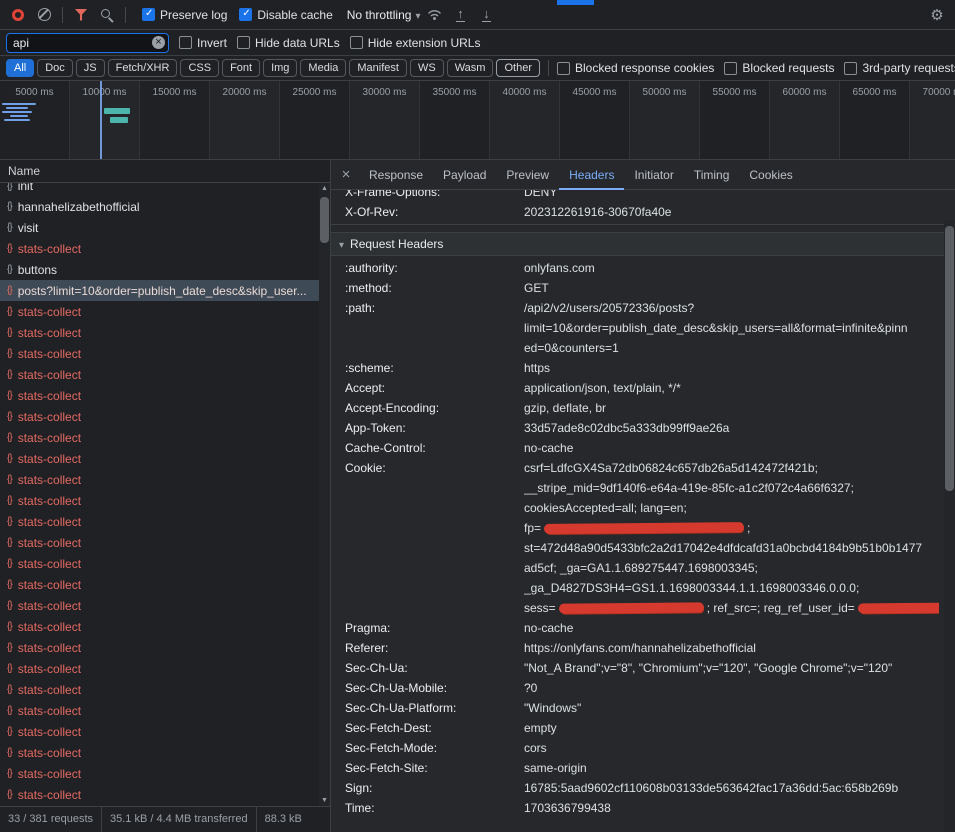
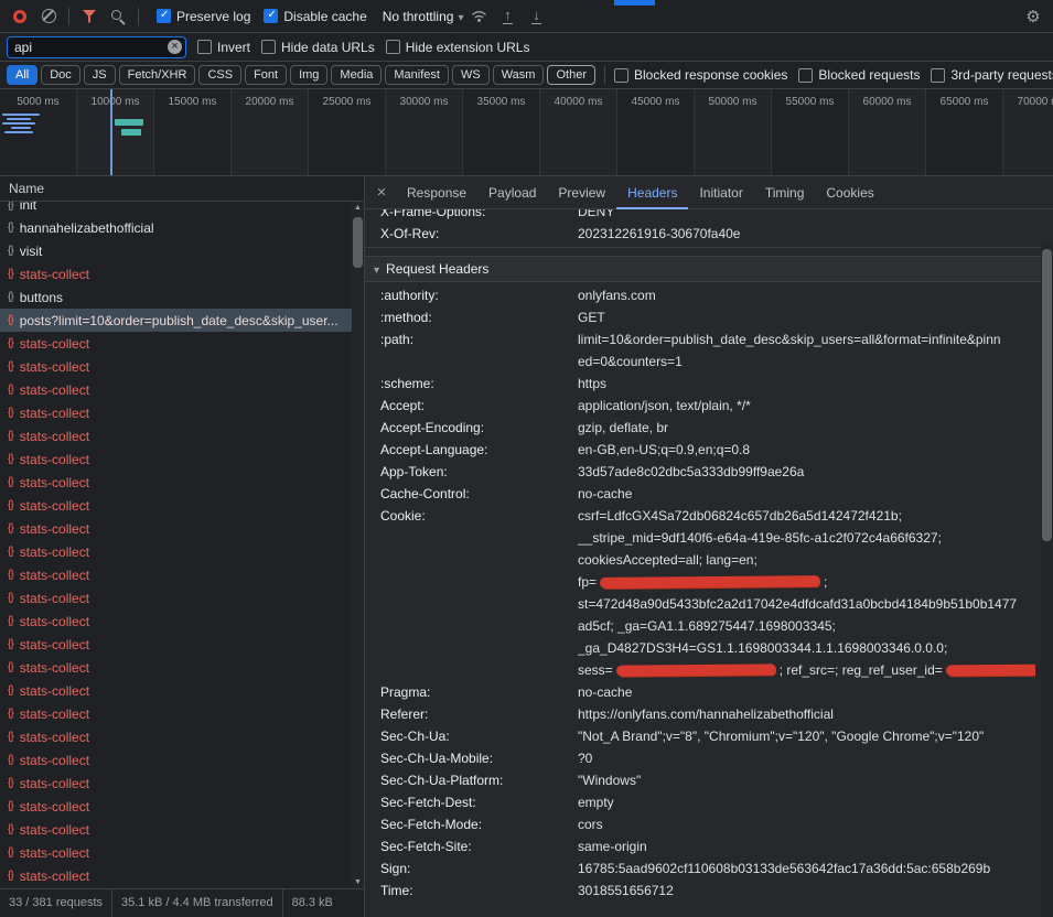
  Preserve log
  Disable cache
  No throttling
  api
  Invert
  Hide data URLs
  Hide extension URLs
  All
  Doc
  JS
  Fetch/XHR
  CSS
  Font
  Img
  Media
  Manifest
  WS
  Wasm
  Other
  Blocked response cookies
  Blocked requests
  3rd-party request
  5000 ms
  10000 ms
  15000 ms
  20000 ms
  25000 ms
  30000 ms
  35000 ms
  40000 ms
  45000 ms
  50000 ms
  55000 ms
  60000 ms
  65000 ms
  70000
  Name
  init
  hannahelizabethofficial
  visit
  stats-collect
  buttons
  posts?limit=10&order=publish_date_desc&skip_user...
  stats-collect
  stats-collect
  stats-collect
  stats-collect
  stats-collect
  stats-collect
  stats-collect
  stats-collect
  stats-collect
  stats-collect
  stats-collect
  stats-collect
  stats-collect
  stats-collect
  stats-collect
  stats-collect
  stats-collect
  stats-collect
  stats-collect
  stats-collect
  stats-collect
  stats-collect
  stats-collect
  stats-collect
  33 / 381 requests
  35.1 kB / 4.4 MB transferred
  88.3 kB
  Response
  Payload
  Preview
  Headers
  Initiator
  Timing
  Cookies
  X-Frame-Options:
  DENY
  X-Of-Rev:
  202312261916-30670fa40e
  Request Headers
  :authority:
  onlyfans.com
  :method:
  GET
  :path:
- /api2/v2/users/20572336/posts?
  limit=10&order=publish_date_desc&skip_users=all&format=infinite&pinn
  ed=0&counters=1
  :scheme:
  https
  Accept:
  application/json, text/plain, */*
  Accept-Encoding:
  gzip, deflate, br
+ Accept-Language:
+ en-GB,en-US;q=0.9,en;q=0.8
  App-Token:
  33d57ade8c02dbc5a333db99ff9ae26a
  Cache-Control:
  no-cache
  Cookie:
  csrf=LdfcGX4Sa72db06824c657db26a5d142472f421b;
  __stripe_mid=9df140f6-e64a-419e-85fc-a1c2f072c4a66f6327;
  cookiesAccepted=all; lang=en;
  fp= ;
  st=472d48a90d5433bfc2a2d17042e4dfdcafd31a0bcbd4184b9b51b0b1477
  ad5cf; _ga=GA1.1.689275447.1698003345;
  _ga_D4827DS3H4=GS1.1.1698003344.1.1.1698003346.0.0.0;
  sess= ; ref_src=; reg_ref_user_id=
  Pragma:
  no-cache
  Referer:
  https://onlyfans.com/hannahelizabethofficial
  Sec-Ch-Ua:
  "Not_A Brand";v="8", "Chromium";v="120", "Google Chrome";v="120"
  Sec-Ch-Ua-Mobile:
  ?0
  Sec-Ch-Ua-Platform:
  "Windows"
  Sec-Fetch-Dest:
  empty
  Sec-Fetch-Mode:
  cors
  Sec-Fetch-Site:
  same-origin
  Sign:
  16785:5aad9602cf110608b03133de563642fac17a36dd:5ac:658b269b
  Time:
- 1703636799438
+ 3018551656712
